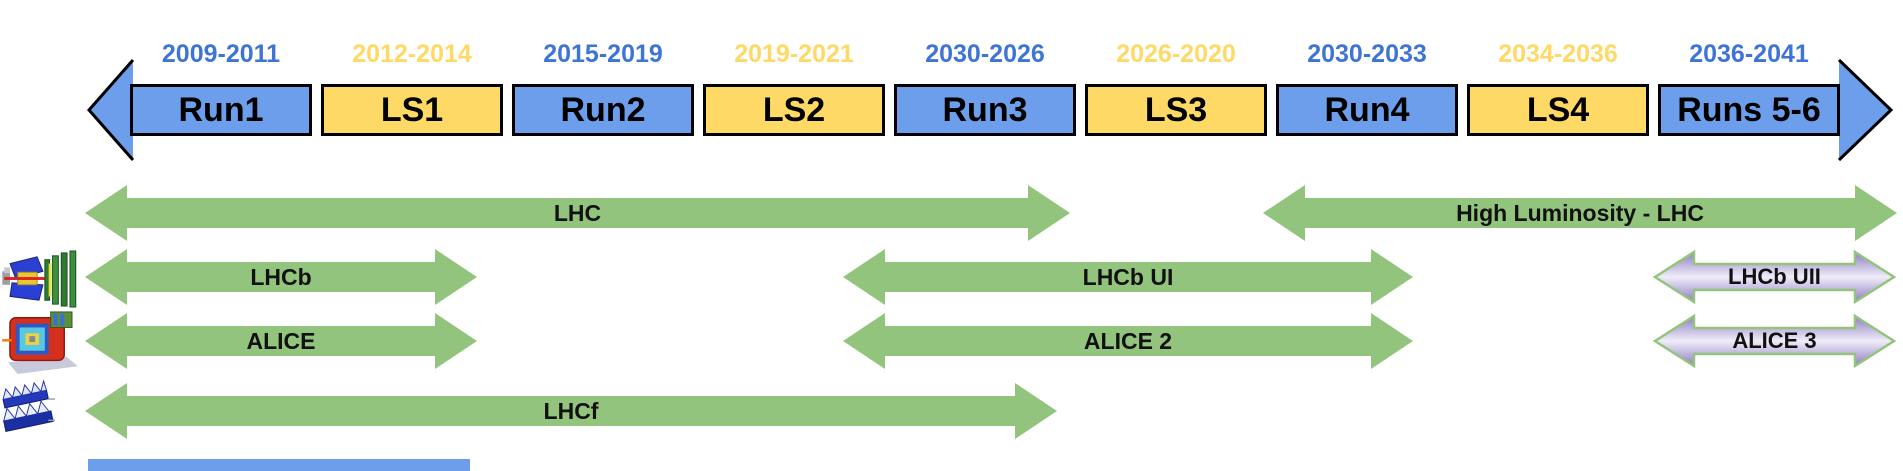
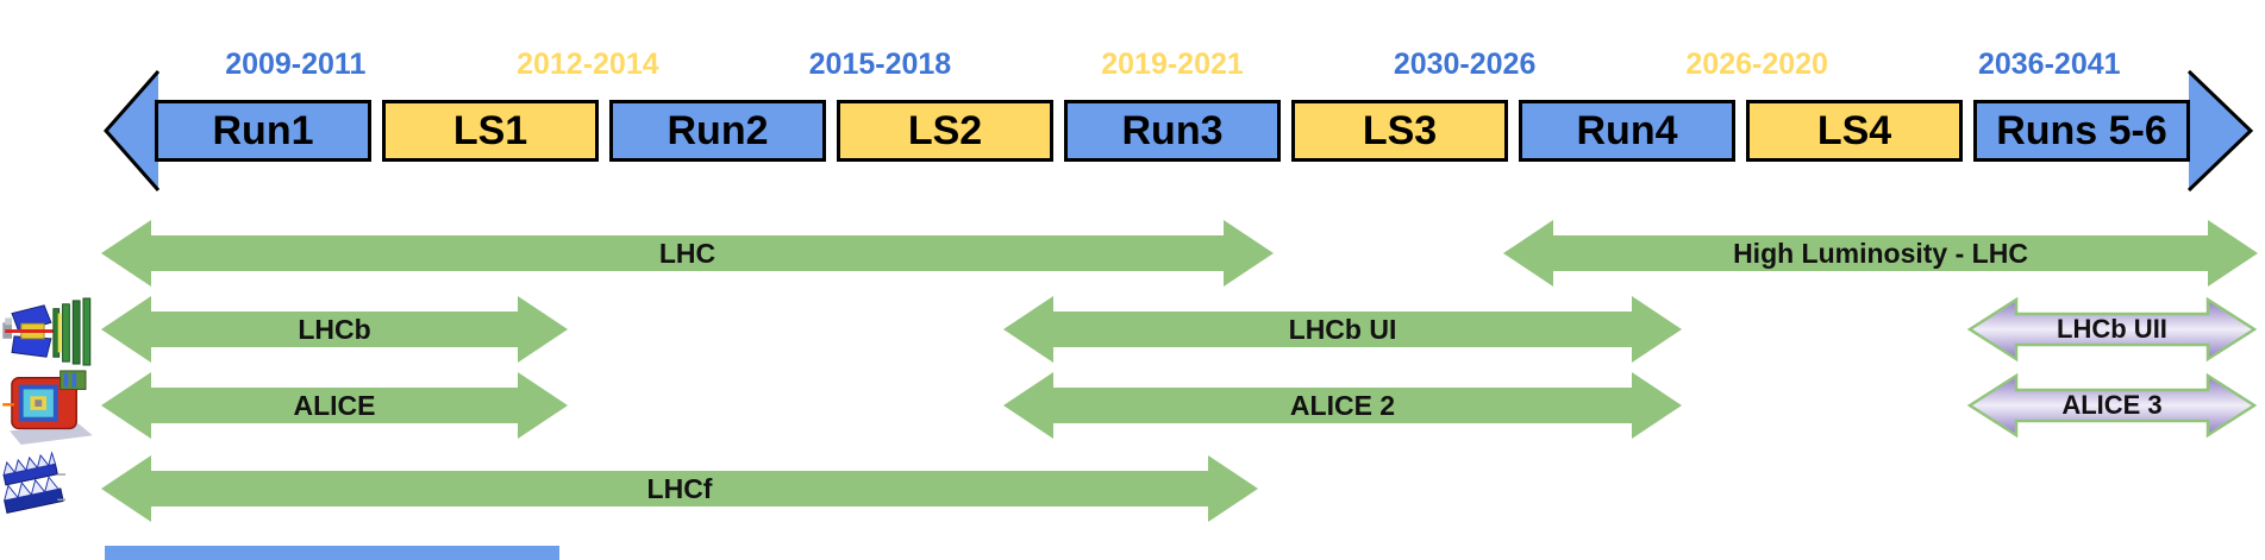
  2009-2011
  2012-2014
- 2015-2019
+ 2015-2018
  2019-2021
  2030-2026
  2026-2020
- 2030-2033
- 2034-2036
  2036-2041
  Run1
  LS1
  Run2
  LS2
  Run3
  LS3
  Run4
  LS4
  Runs 5-6
  LHC
  High Luminosity - LHC
  LHCb
  LHCb UI
  LHCb UII
  ALICE
  ALICE 2
  ALICE 3
  LHCf
